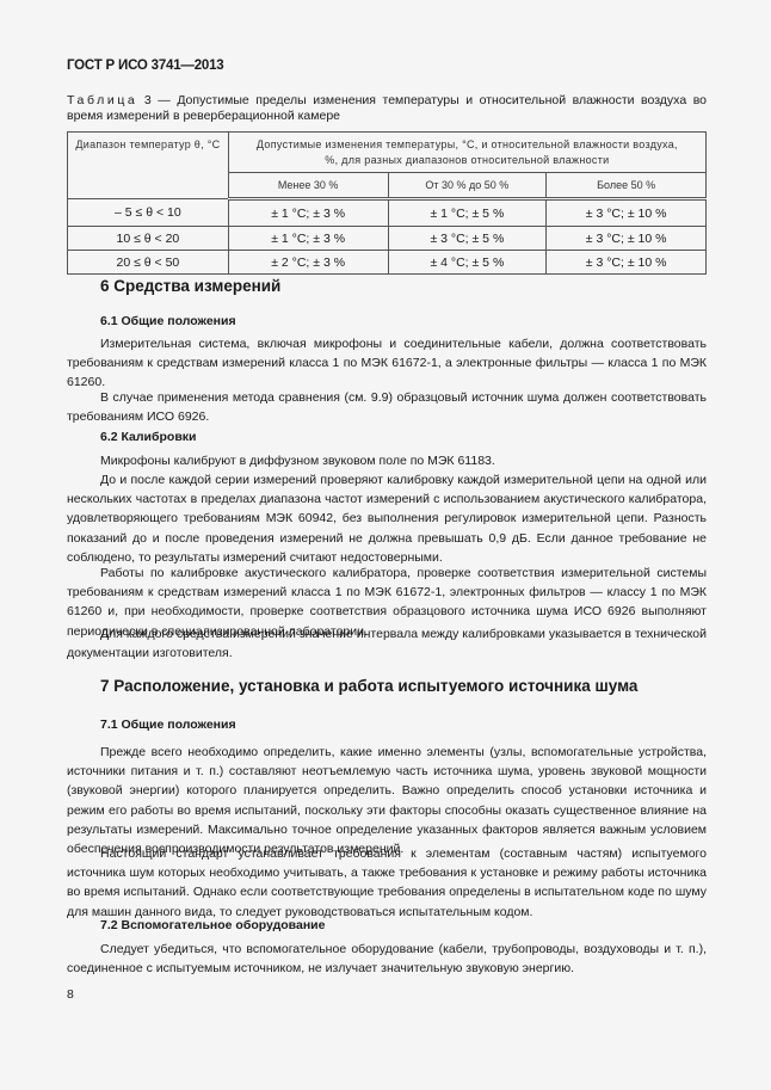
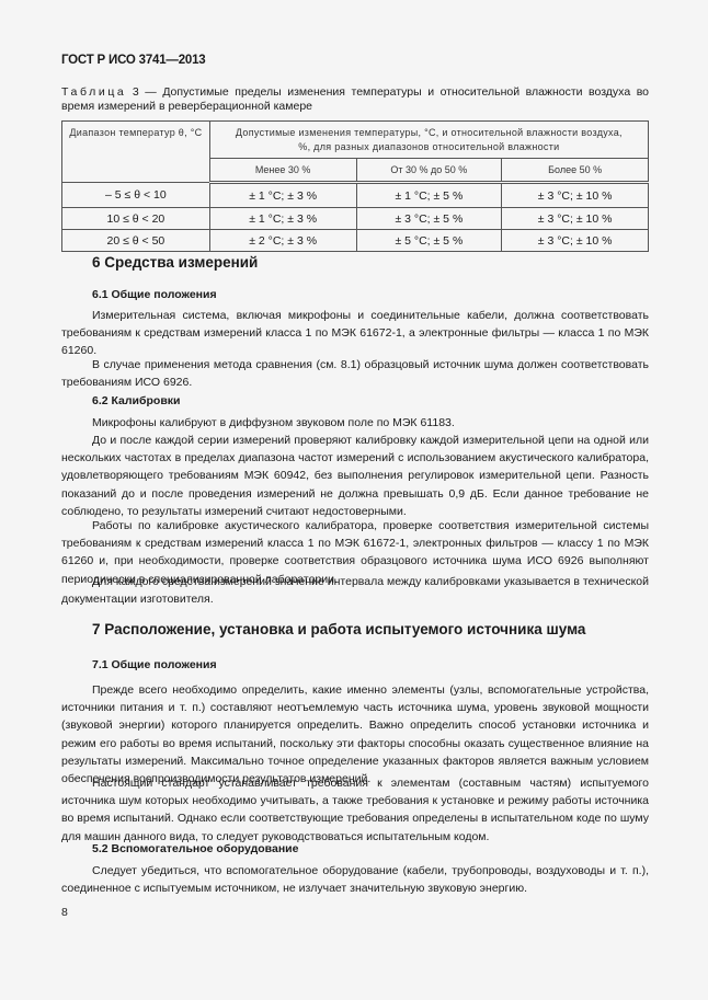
  ГОСТ Р ИСО 3741—2013
  Таблица 3 — Допустимые пределы изменения температуры и относительной влажности воздуха во время измерений в реверберационной камере
  Диапазон температур θ, °С	Допустимые изменения температуры, °С, и относительной влажности воздуха, %, для разных диапазонов относительной влажности
  Менее 30 %	От 30 % до 50 %	Более 50 %
  – 5 ≤ θ < 10	± 1 °С; ± 3 %	± 1 °С; ± 5 %	± 3 °С; ± 10 %
  10 ≤ θ < 20	± 1 °С; ± 3 %	± 3 °С; ± 5 %	± 3 °С; ± 10 %
- 20 ≤ θ < 50	± 2 °С; ± 3 %	± 4 °С; ± 5 %	± 3 °С; ± 10 %
+ 20 ≤ θ < 50	± 2 °С; ± 3 %	± 5 °С; ± 5 %	± 3 °С; ± 10 %
  6 Средства измерений
  6.1 Общие положения
  Измерительная система, включая микрофоны и соединительные кабели, должна соответствовать требованиям к средствам измерений класса 1 по МЭК 61672-1, а электронные фильтры — класса 1 по МЭК 61260.
- В случае применения метода сравнения (см. 9.9) образцовый источник шума должен соответствовать требованиям ИСО 6926.
+ В случае применения метода сравнения (см. 8.1) образцовый источник шума должен соответствовать требованиям ИСО 6926.
  6.2 Калибровки
  Микрофоны калибруют в диффузном звуковом поле по МЭК 61183.
  До и после каждой серии измерений проверяют калибровку каждой измерительной цепи на одной или нескольких частотах в пределах диапазона частот измерений с использованием акустического калибратора, удовлетворяющего требованиям МЭК 60942, без выполнения регулировок измерительной цепи. Разность показаний до и после проведения измерений не должна превышать 0,9 дБ. Если данное требование не соблюдено, то результаты измерений считают недостоверными.
  Работы по калибровке акустического калибратора, проверке соответствия измерительной системы требованиям к средствам измерений класса 1 по МЭК 61672-1, электронных фильтров — классу 1 по МЭК 61260 и, при необходимости, проверке соответствия образцового источника шума ИСО 6926 выполняют периодически в специализированной лаборатории.
  Для каждого средства измерений значение интервала между калибровками указывается в технической документации изготовителя.
  7 Расположение, установка и работа испытуемого источника шума
  7.1 Общие положения
  Прежде всего необходимо определить, какие именно элементы (узлы, вспомогательные устройства, источники питания и т. п.) составляют неотъемлемую часть источника шума, уровень звуковой мощности (звуковой энергии) которого планируется определить. Важно определить способ установки источника и режим его работы во время испытаний, поскольку эти факторы способны оказать существенное влияние на результаты измерений. Максимально точное определение указанных факторов является важным условием обеспечения воспроизводимости результатов измерений.
  Настоящий стандарт устанавливает требования к элементам (составным частям) испытуемого источника шум которых необходимо учитывать, а также требования к установке и режиму работы источника во время испытаний. Однако если соответствующие требования определены в испытательном коде по шуму для машин данного вида, то следует руководствоваться испытательным кодом.
- 7.2 Вспомогательное оборудование
+ 5.2 Вспомогательное оборудование
  Следует убедиться, что вспомогательное оборудование (кабели, трубопроводы, воздуховоды и т. п.), соединенное с испытуемым источником, не излучает значительную звуковую энергию.
  8
